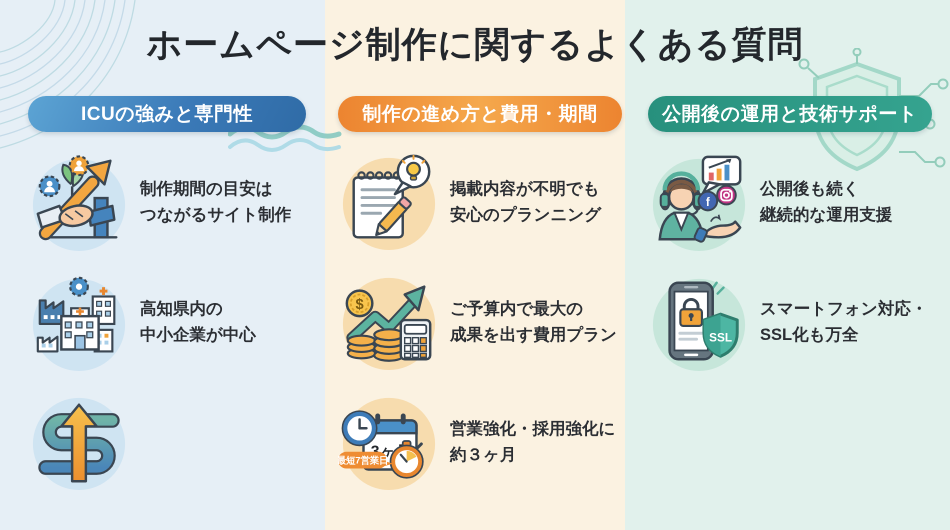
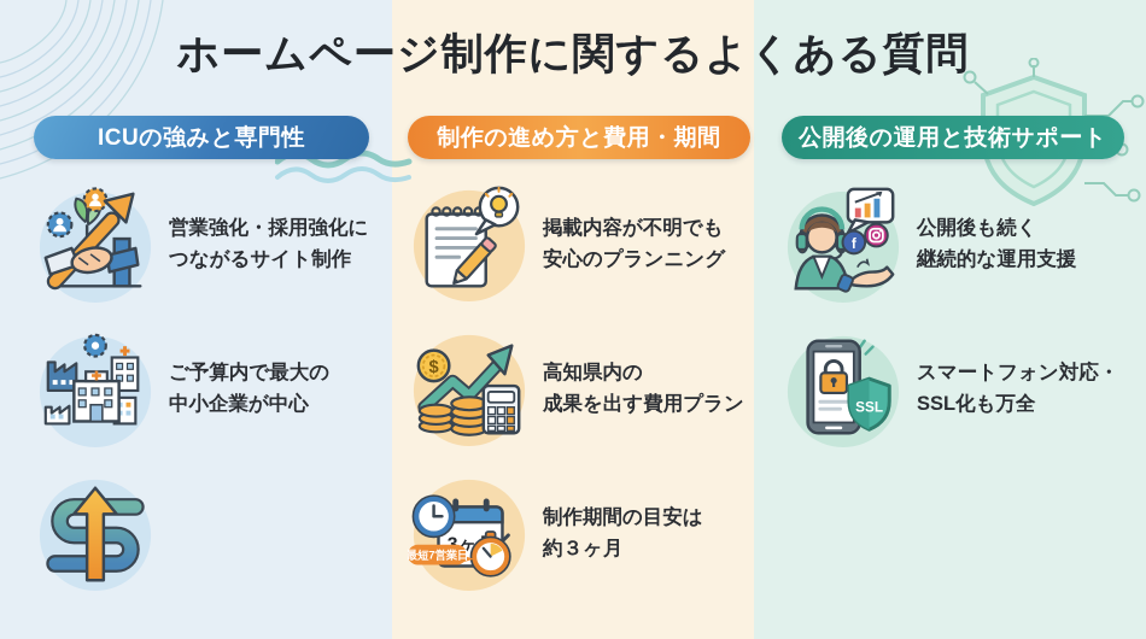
  ホームページ制作に関するよくある質問
  ICUの強みと専門性
- 制作期間の目安は
+ 営業強化・採用強化に
  つながるサイト制作
- 高知県内の
+ ご予算内で最大の
  中小企業が中心
  制作の進め方と費用・期間
  掲載内容が不明でも
  安心のプランニング
  $
- ご予算内で最大の
+ 高知県内の
  成果を出す費用プラン
  最短7営業日
- 営業強化・採用強化に
+ 制作期間の目安は
  約３ヶ月
  公開後の運用と技術サポート
  f
  公開後も続く
  継続的な運用支援
  SSL
  スマートフォン対応・
  SSL化も万全
